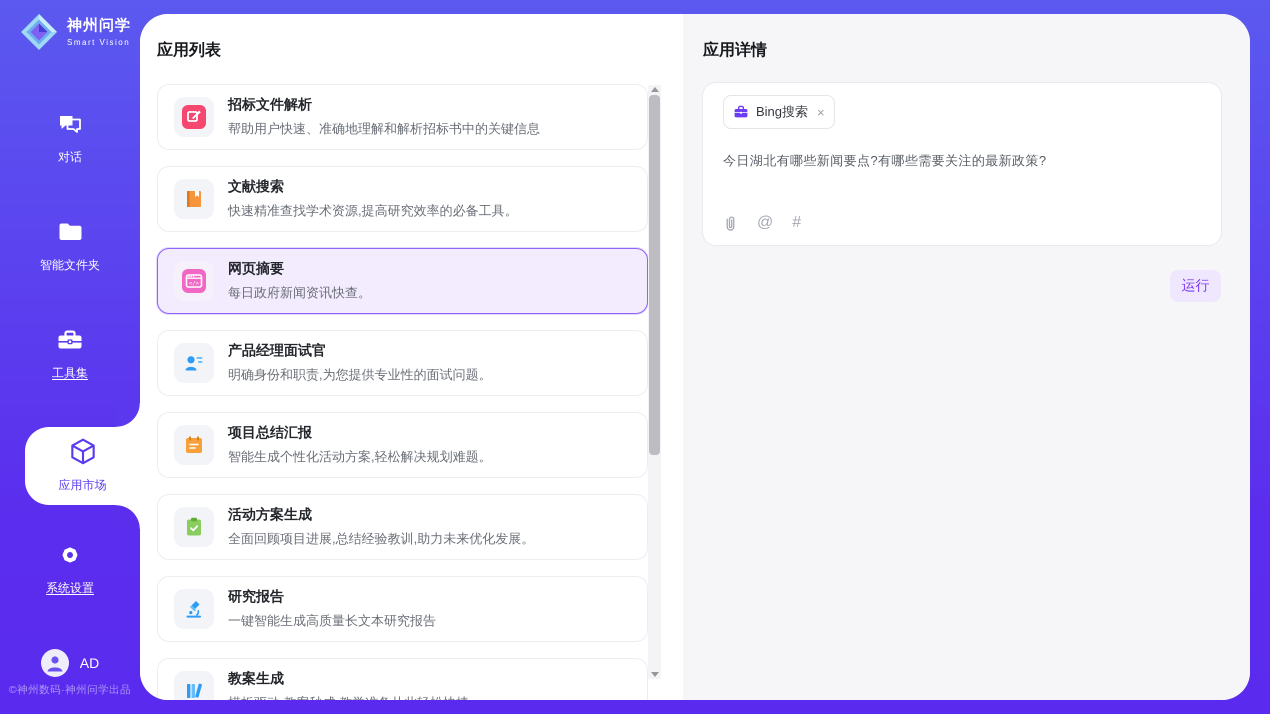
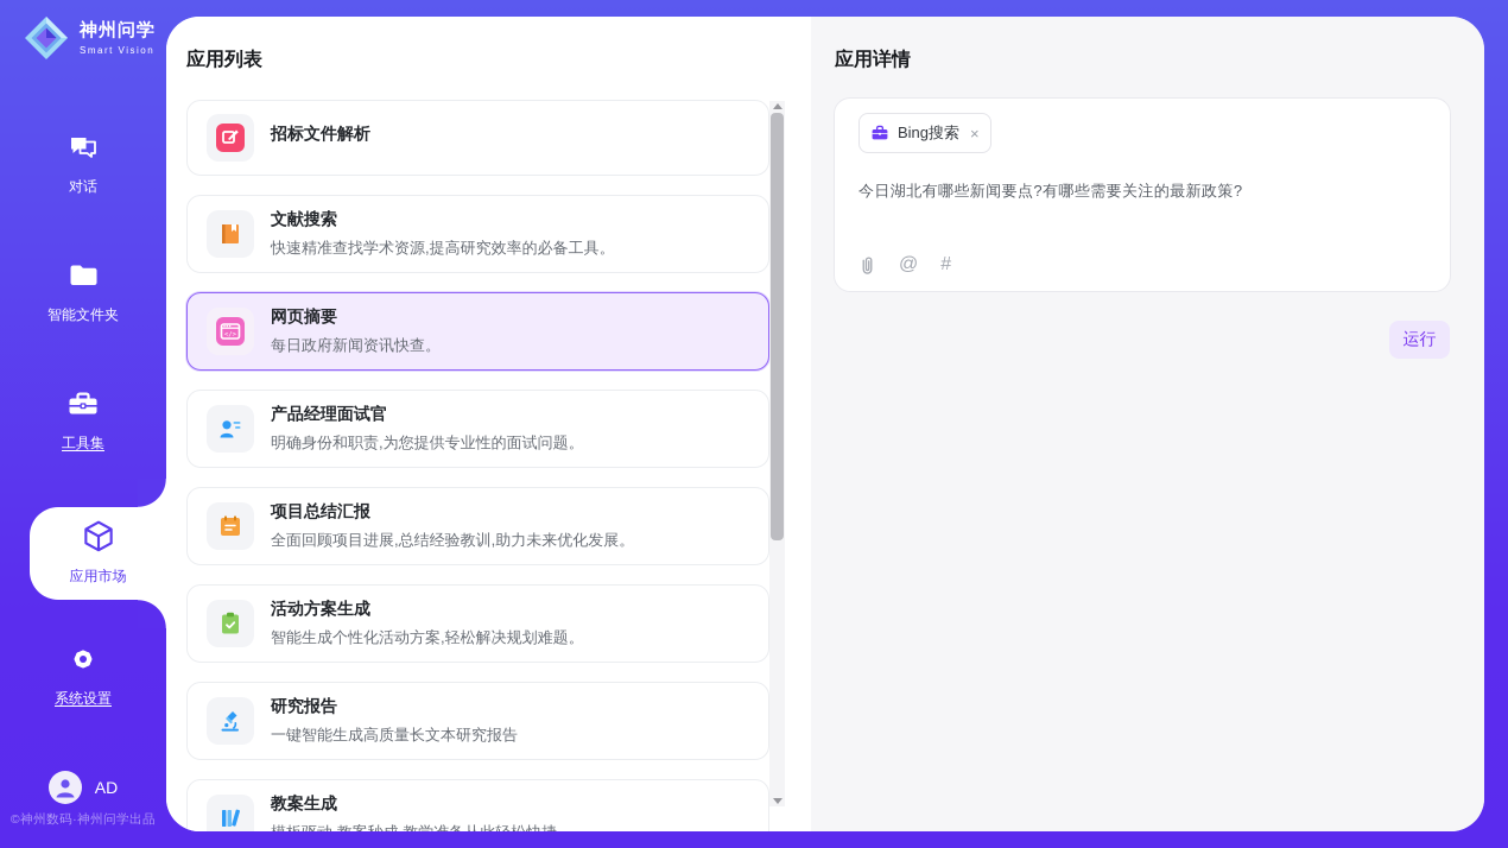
  神州问学
  Smart Vision
  对话
  智能文件夹
  工具集
  应用市场
  系统设置
  AD
  ©神州数码·神州问学出品
  应用列表
  招标文件解析
- 帮助用户快速、准确地理解和解析招标书中的关键信息
  文献搜索
  快速精准查找学术资源,提高研究效率的必备工具。
  网页摘要
  每日政府新闻资讯快查。
  产品经理面试官
  明确身份和职责,为您提供专业性的面试问题。
  项目总结汇报
- 智能生成个性化活动方案,轻松解决规划难题。
+ 全面回顾项目进展,总结经验教训,助力未来优化发展。
  活动方案生成
- 全面回顾项目进展,总结经验教训,助力未来优化发展。
+ 智能生成个性化活动方案,轻松解决规划难题。
  研究报告
  一键智能生成高质量长文本研究报告
  教案生成
  应用详情
  Bing搜索
  ×
  今日湖北有哪些新闻要点?有哪些需要关注的最新政策?
  @
  #
  运行
